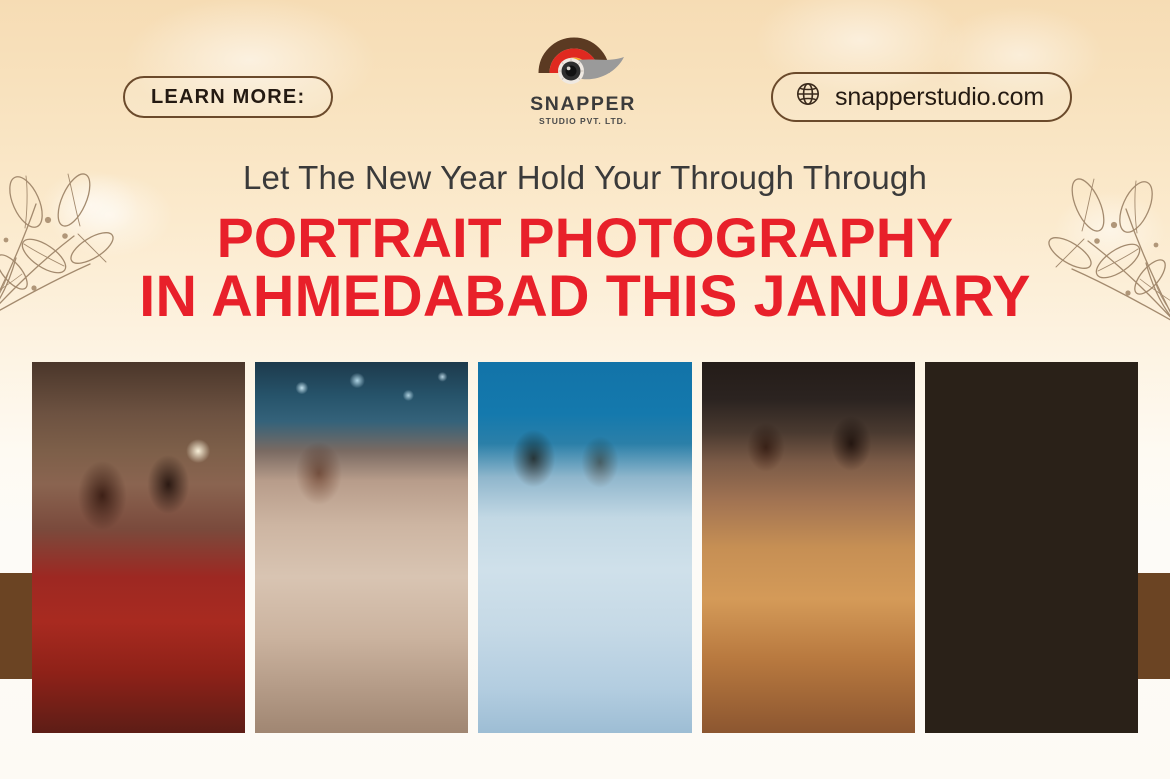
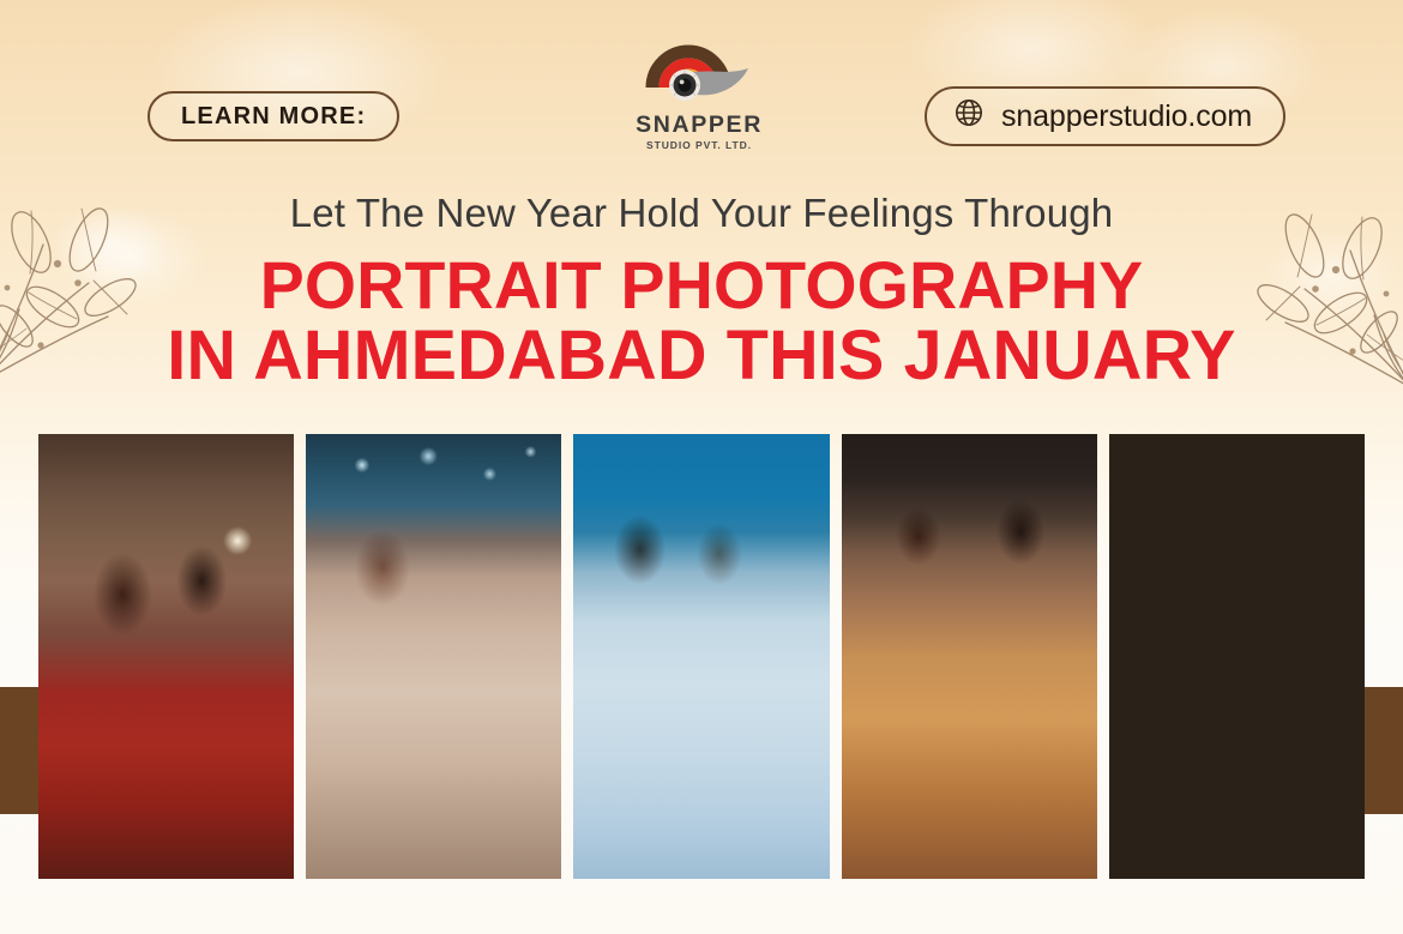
  LEARN MORE:
  snapperstudio.com
  SNAPPER
  STUDIO PVT. LTD.
- Let The New Year Hold Your Through Through
+ Let The New Year Hold Your Feelings Through
  PORTRAIT PHOTOGRAPHY
  IN AHMEDABAD THIS JANUARY
